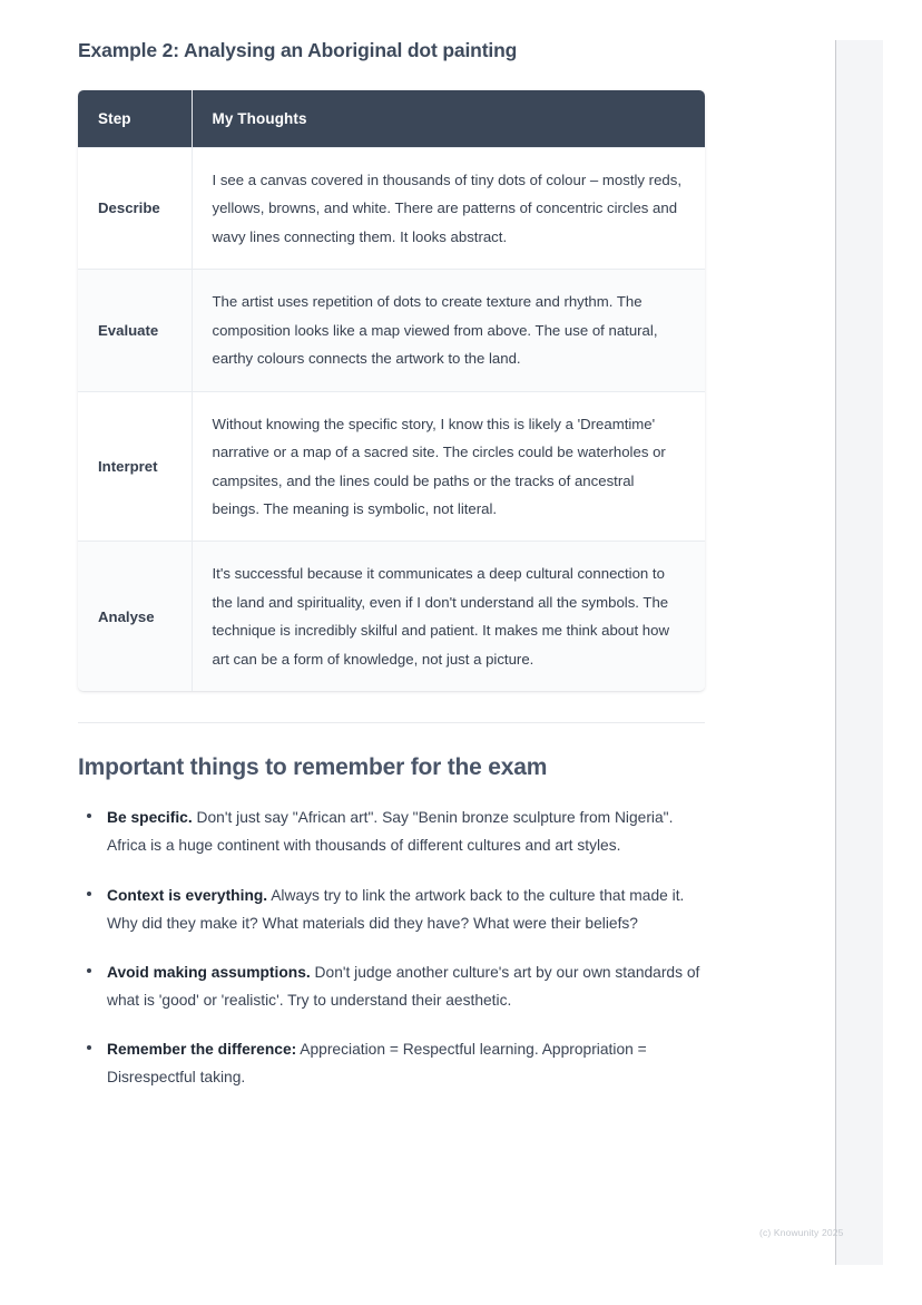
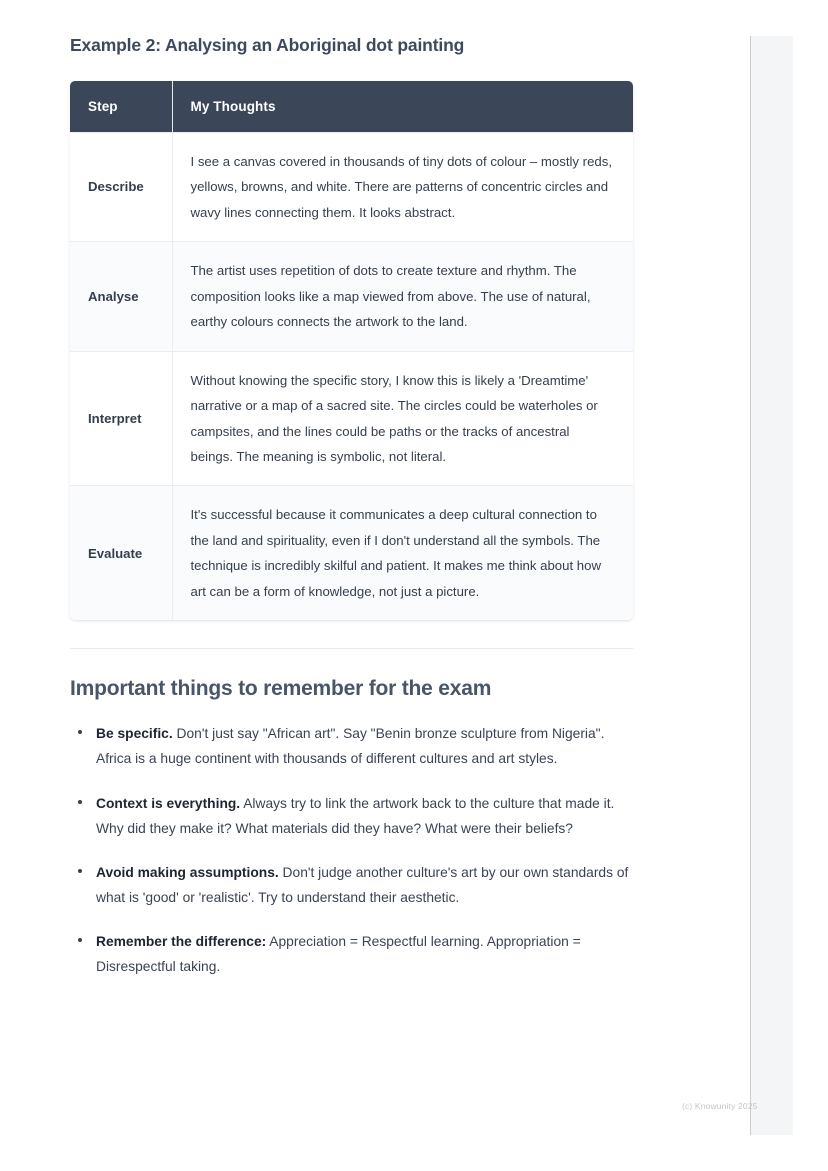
  Example 2: Analysing an Aboriginal dot painting
  Step	My Thoughts
  Describe	I see a canvas covered in thousands of tiny dots of colour – mostly reds, yellows, browns, and white. There are patterns of concentric circles and wavy lines connecting them. It looks abstract.
- Evaluate	The artist uses repetition of dots to create texture and rhythm. The composition looks like a map viewed from above. The use of natural, earthy colours connects the artwork to the land.
+ Analyse	The artist uses repetition of dots to create texture and rhythm. The composition looks like a map viewed from above. The use of natural, earthy colours connects the artwork to the land.
  Interpret	Without knowing the specific story, I know this is likely a 'Dreamtime' narrative or a map of a sacred site. The circles could be waterholes or campsites, and the lines could be paths or the tracks of ancestral beings. The meaning is symbolic, not literal.
- Analyse	It's successful because it communicates a deep cultural connection to the land and spirituality, even if I don't understand all the symbols. The technique is incredibly skilful and patient. It makes me think about how art can be a form of knowledge, not just a picture.
+ Evaluate	It's successful because it communicates a deep cultural connection to the land and spirituality, even if I don't understand all the symbols. The technique is incredibly skilful and patient. It makes me think about how art can be a form of knowledge, not just a picture.
  Important things to remember for the exam
  Be specific. Don't just say "African art". Say "Benin bronze sculpture from Nigeria". Africa is a huge continent with thousands of different cultures and art styles.
  Context is everything. Always try to link the artwork back to the culture that made it. Why did they make it? What materials did they have? What were their beliefs?
  Avoid making assumptions. Don't judge another culture's art by our own standards of what is 'good' or 'realistic'. Try to understand their aesthetic.
  Remember the difference: Appreciation = Respectful learning. Appropriation = Disrespectful taking.
  (c) Knowunity 2025
